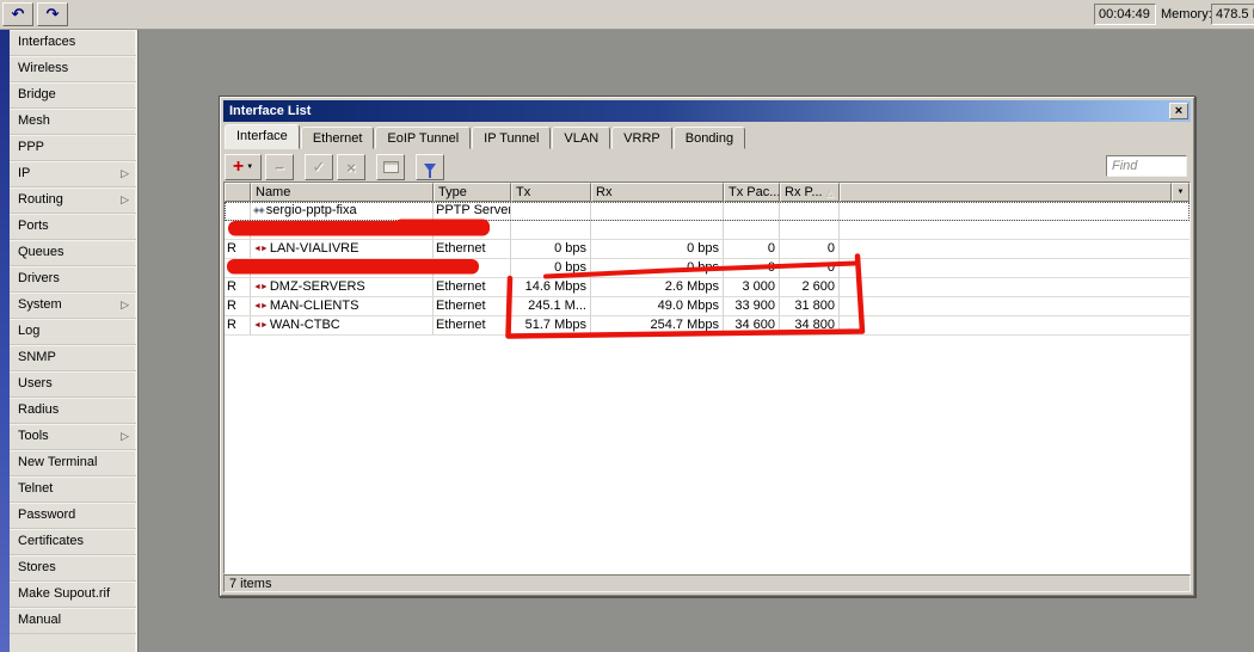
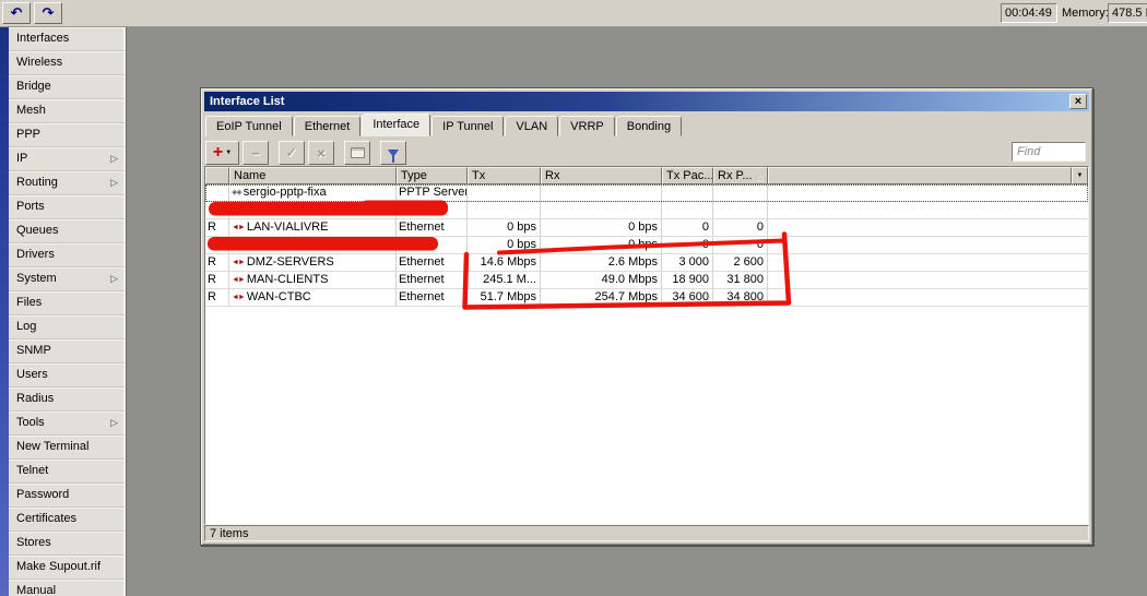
  ↶
  ↷
  00:04:49
  Memory
  Interfaces
  Wireless
  Bridge
  Mesh
  PPP
  IP
  ▷
  Routing
  ▷
  Ports
  Queues
  Drivers
  System
  ▷
+ Files
  Log
  SNMP
  Users
  Radius
  Tools
  ▷
  New Terminal
  Telnet
  Password
  Certificates
  Stores
  Make Supout.rif
  Manual
  Interface List
  ×
- Interface
+ EoIP Tunnel
  Ethernet
- EoIP Tunnel
+ Interface
  IP Tunnel
  VLAN
  VRRP
  Bonding
  +
  −
  ✓
  ×
  Find
  Name
  Type
  Tx
  Rx
  Tx Pac...
  Rx P... △
  sergio-pptp-fixa
  PPTP Server
  R
  LAN-VIALIVRE
  Ethernet
  0 bps
  0 bps
  0
  0
  0 bps
  0
  R
  DMZ-SERVERS
  Ethernet
  14.6 Mbps
  2.6 Mbps
  3 000
  2 600
  R
  MAN-CLIENTS
  Ethernet
  245.1 M...
  49.0 Mbps
- 33 900
+ 18 900
  31 800
  R
  WAN-CTBC
  Ethernet
  51.7 Mbps
  254.7 Mbps
  34 600
  34 800
  7 items
